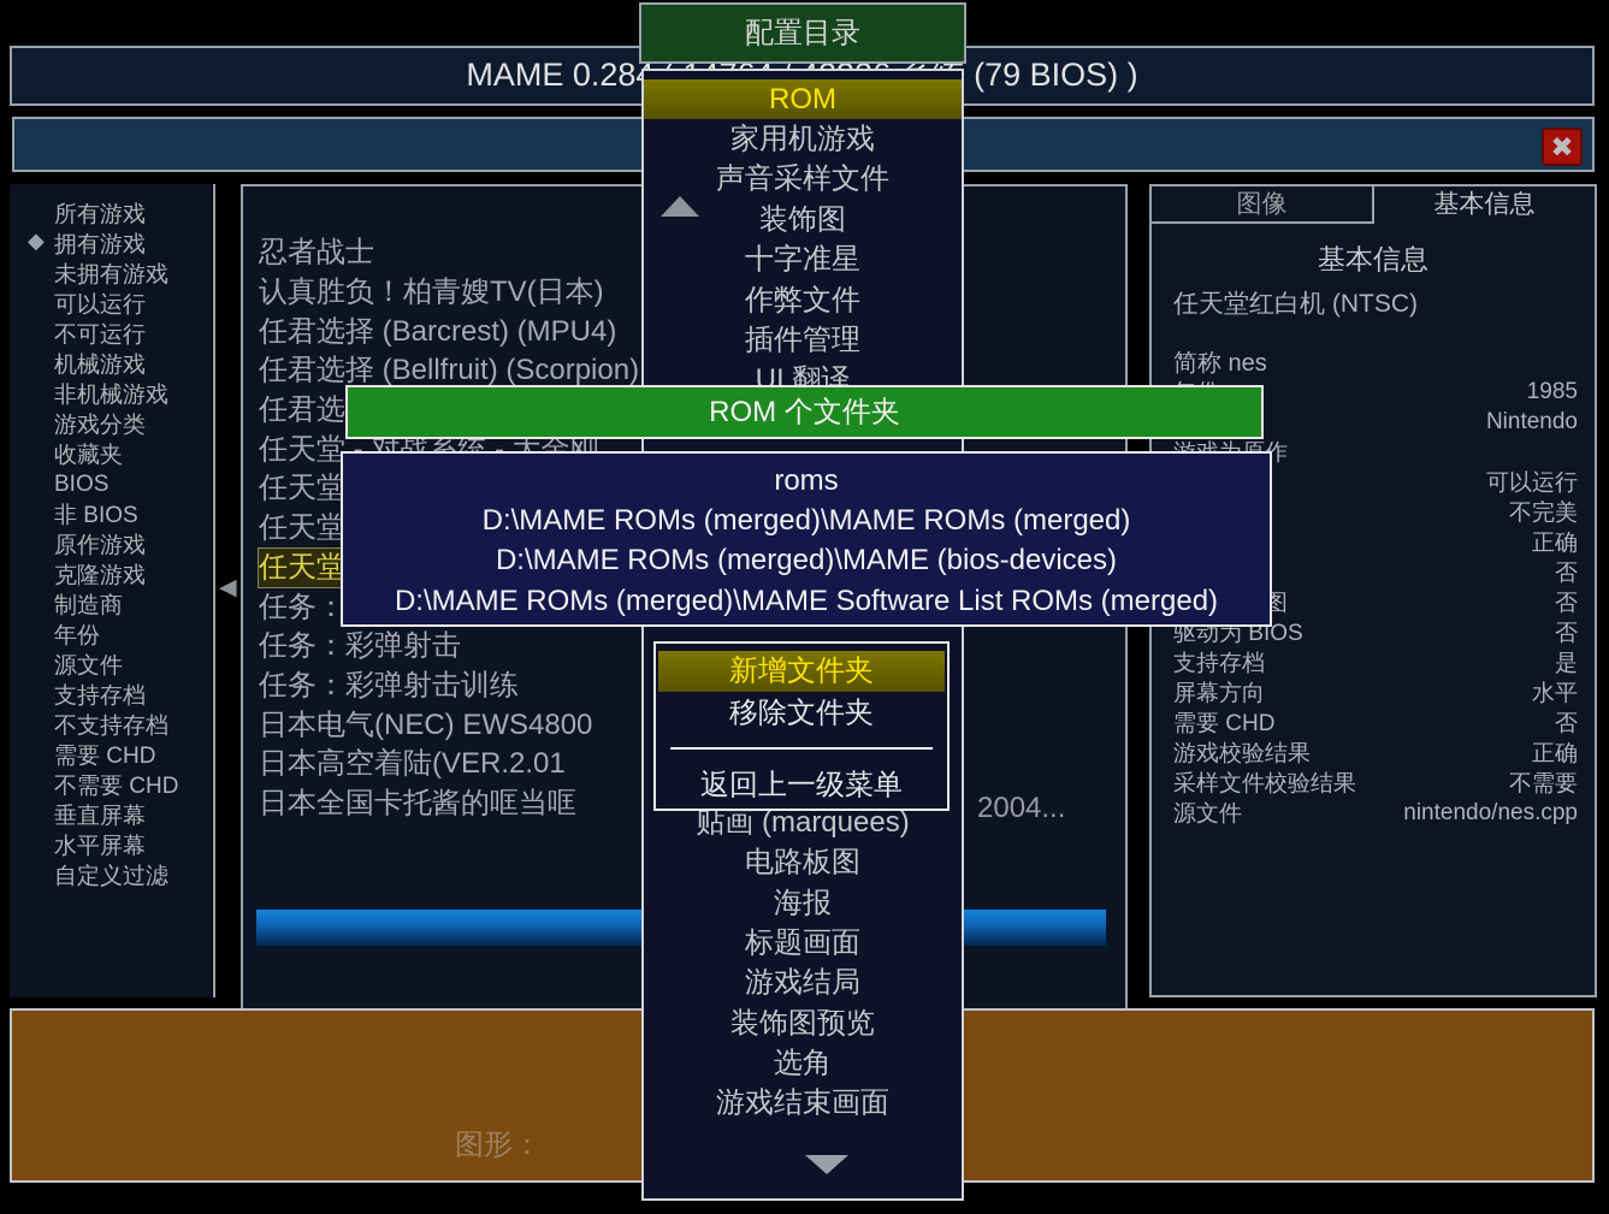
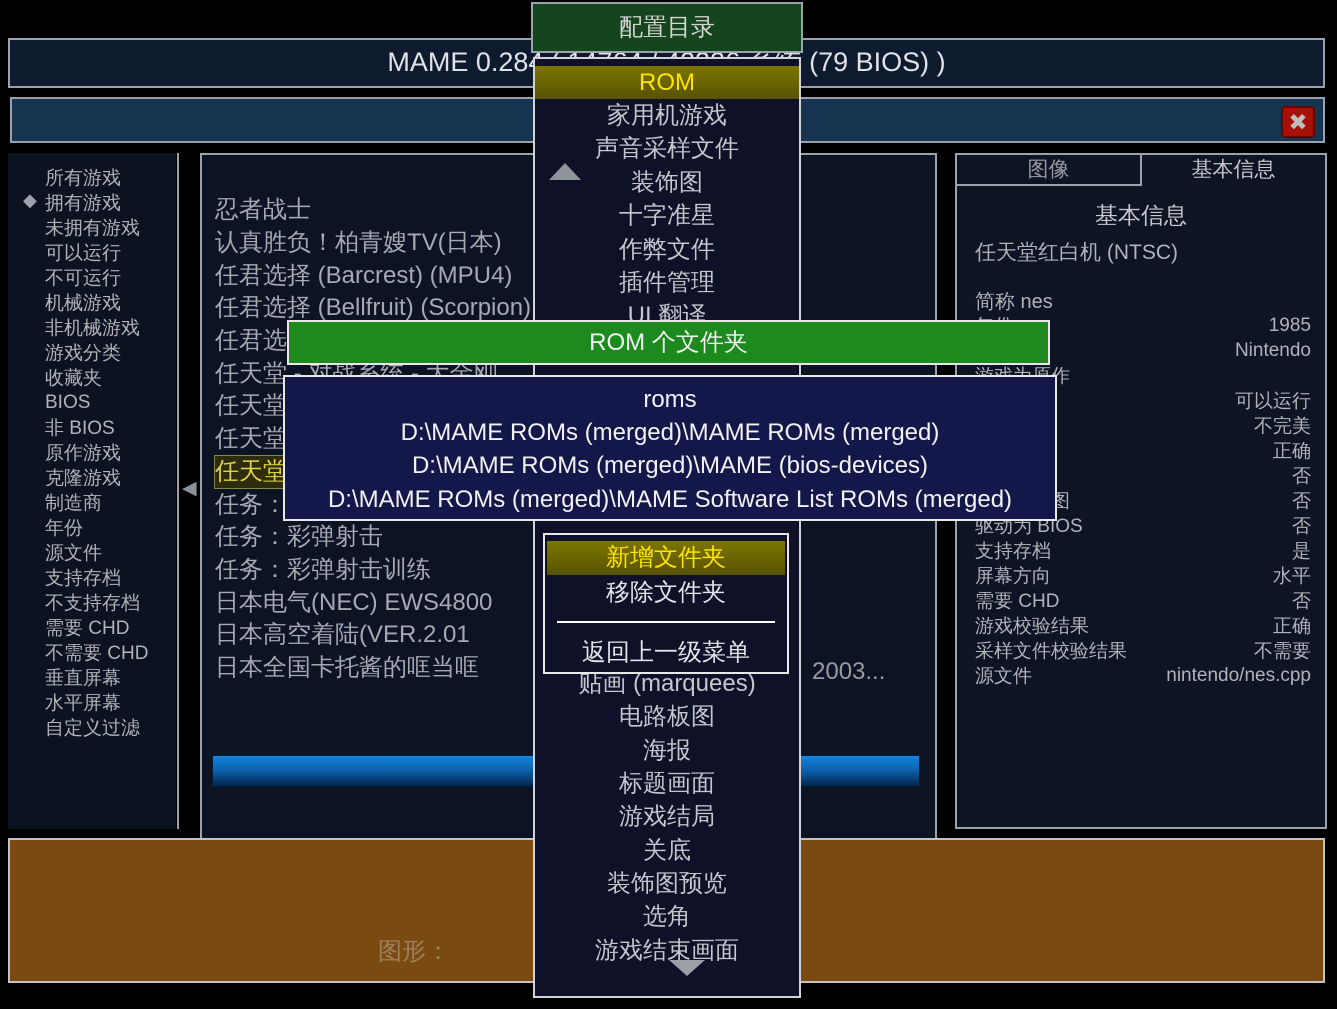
  ✖
  所有游戏
  拥有游戏
  未拥有游戏
  可以运行
  不可运行
  机械游戏
  非机械游戏
  游戏分类
  收藏夹
  BIOS
  非 BIOS
  原作游戏
  克隆游戏
  制造商
  年份
  源文件
  支持存档
  不支持存档
  需要 CHD
  不需要 CHD
  垂直屏幕
  水平屏幕
  自定义过滤
  ◆
  ◀
  忍者战士
  认真胜负！柏青嫂TV(日本)
  任君选择 (Barcrest) (MPU4)
  任君选择 (Bellfruit) (Scorpion)
  任天堂 - 对战系统 - 大金刚
  任务：彩弹射击
  任务：彩弹射击训练
  日本电气(NEC) EWS4800
  日本高空着陆(VER.2.01
  日本全国卡托酱的哐当哐
- 2004...
+ 2003...
  图像
  基本信息
  基本信息
  任天堂红白机 (NTSC)
  简称 nes
  1985
  Nintendo
  可以运行
  不完美
  正确
  否
  否
  驱动为 BIOS
  否
  支持存档
  是
  屏幕方向
  水平
  需要 CHD
  否
  游戏校验结果
  正确
  采样文件校验结果
  不需要
  源文件
  nintendo/nes.cpp
  图形：
  配置目录
  ROM
  家用机游戏
  声音采样文件
  装饰图
  十字准星
  作弊文件
  插件管理
  UI 翻译
  贴画 (marquees)
  电路板图
  海报
  标题画面
  游戏结局
+ 关底
  装饰图预览
  选角
  游戏结束画面
  ROM 个文件夹
  roms
  D:\MAME ROMs (merged)\MAME ROMs (merged)
  D:\MAME ROMs (merged)\MAME (bios-devices)
  D:\MAME ROMs (merged)\MAME Software List ROMs (merged)
  新增文件夹
  移除文件夹
  返回上一级菜单
